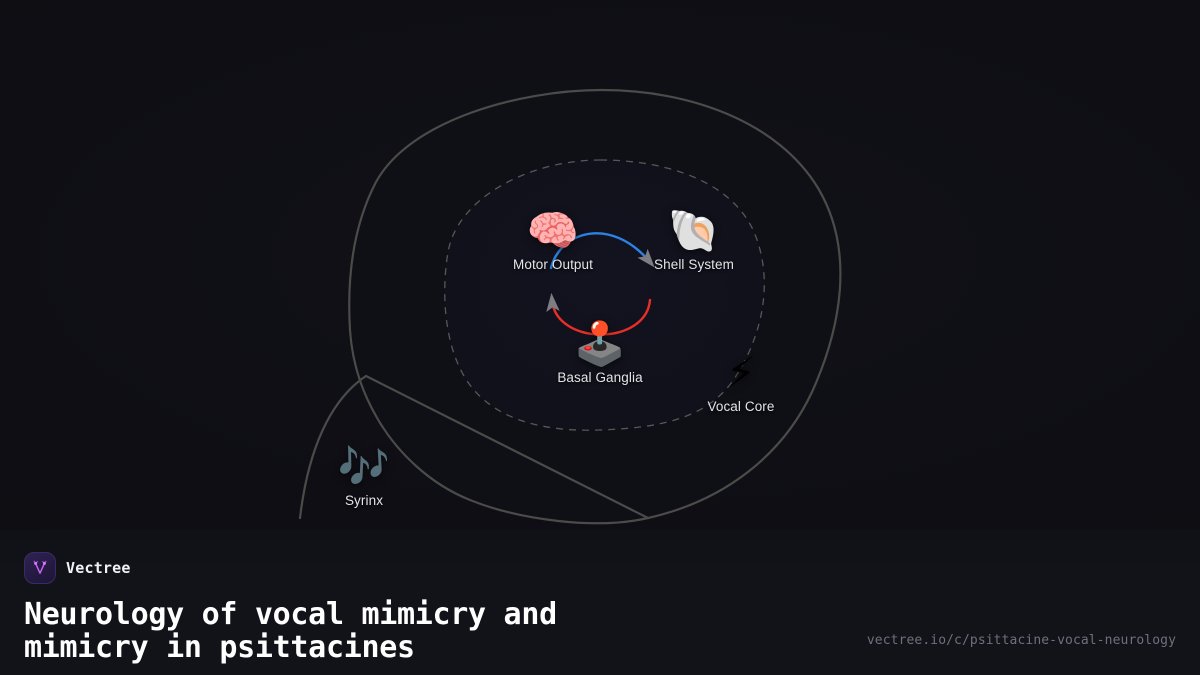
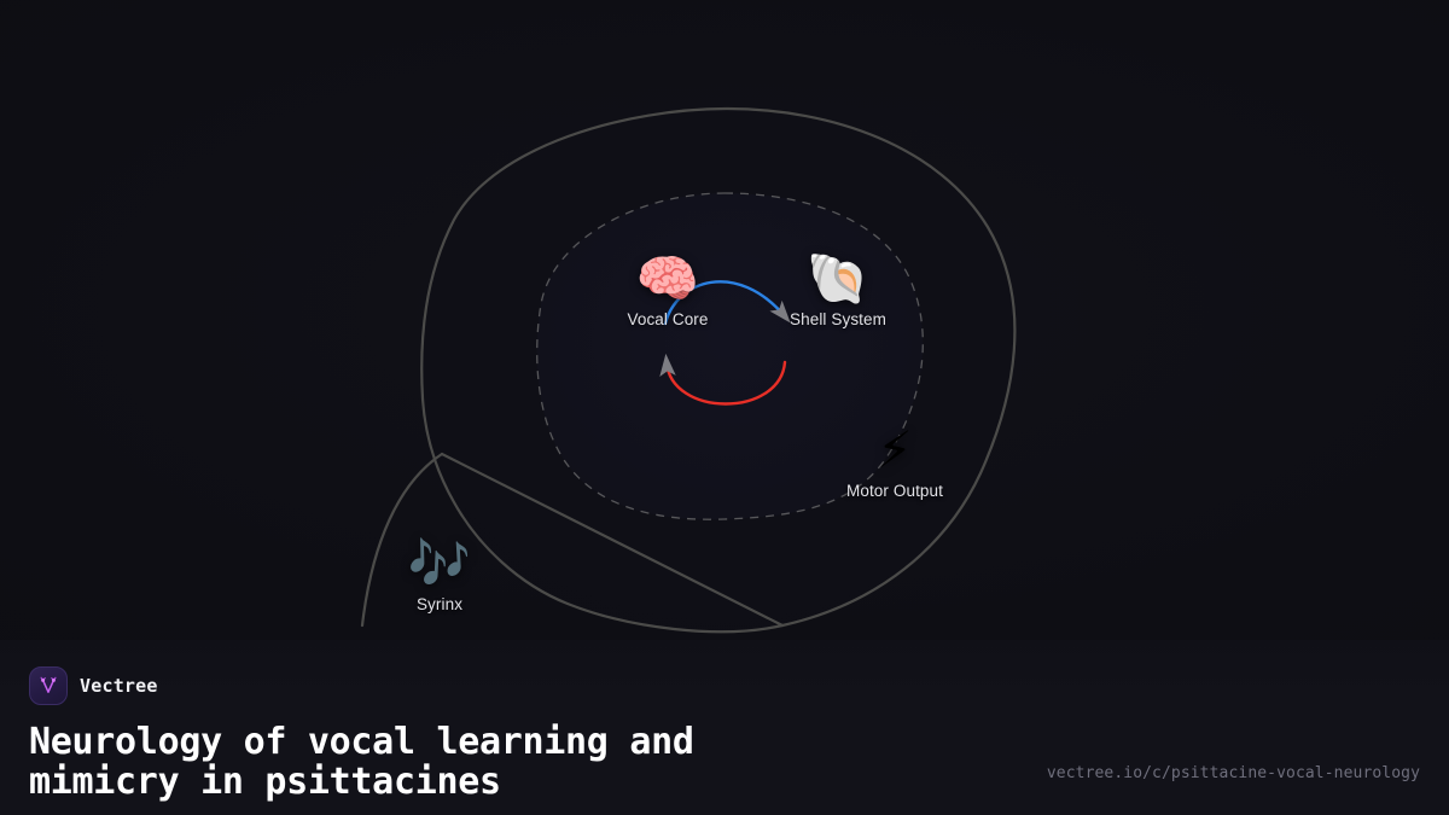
  🧠
- Motor Output
+ Vocal Core
  🐚
  Shell System
- 🕹️
- Basal Ganglia
  ⚡
- Vocal Core
+ Motor Output
  🎶
  Syrinx
  Vectree
- Neurology of vocal mimicry and
+ Neurology of vocal learning and
  mimicry in psittacines
  vectree.io/c/psittacine-vocal-neurology
